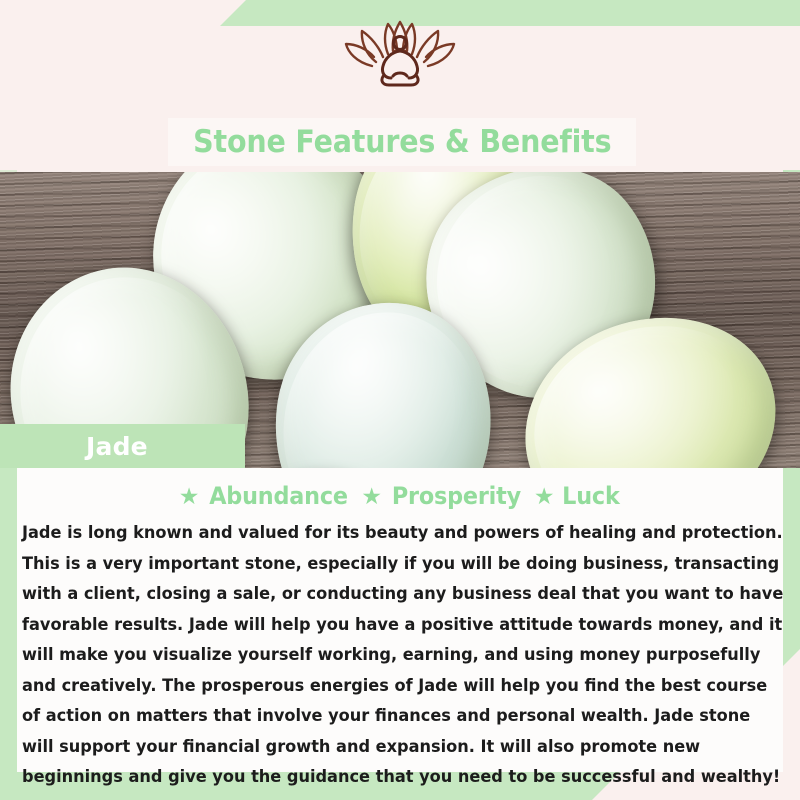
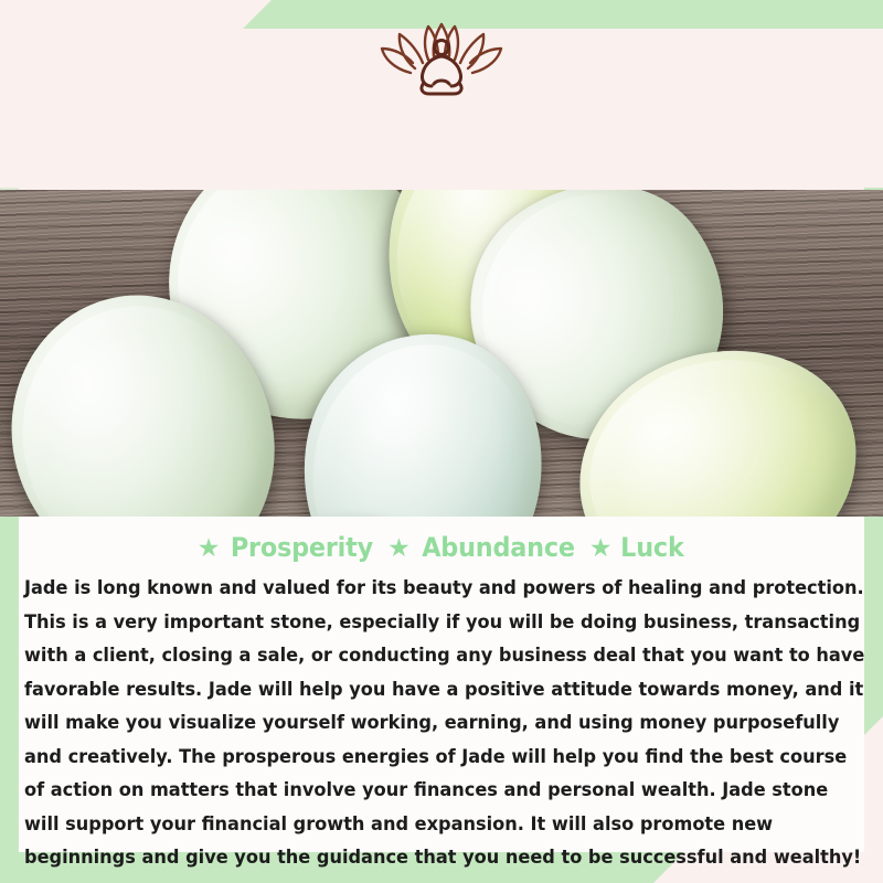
- Stone Features & Benefits
- Jade
  ★
- Abundance
+ Prosperity
  ★
- Prosperity
+ Abundance
  ★
  Luck
  Jade is long known and valued for its beauty and powers of healing and protection. This is a very important stone, especially if you will be doing business, transacting with a client, closing a sale, or conducting any business deal that you want to have favorable results. Jade will help you have a positive attitude towards money, and it will make you visualize yourself working, earning, and using money purposefully and creatively. The prosperous energies of Jade will help you find the best course of action on matters that involve your finances and personal wealth. Jade stone will support your financial growth and expansion. It will also promote new beginnings and give you the guidance that you need to be successful and wealthy!
